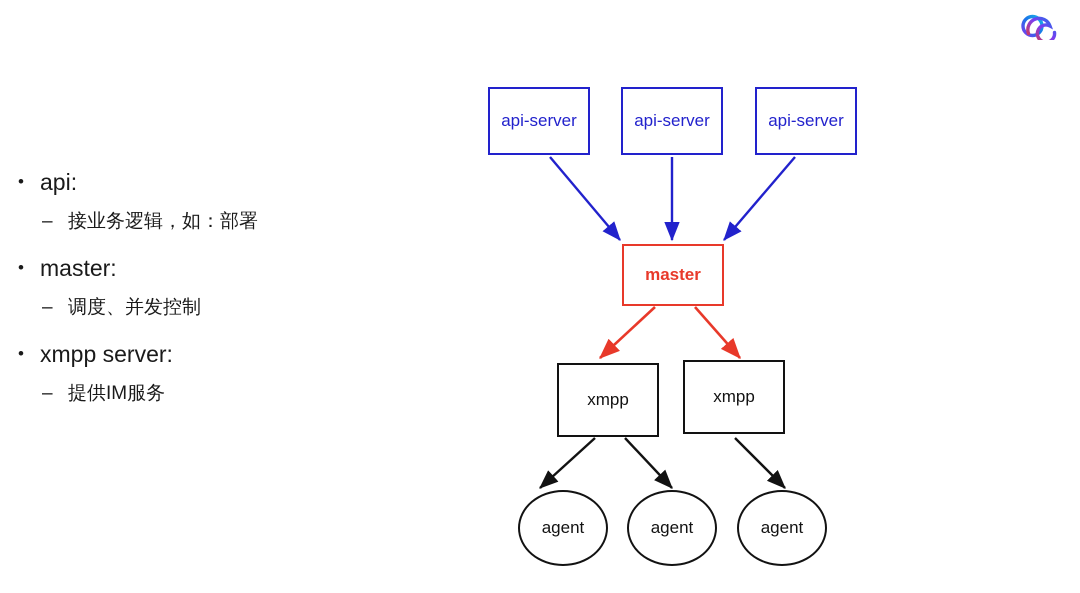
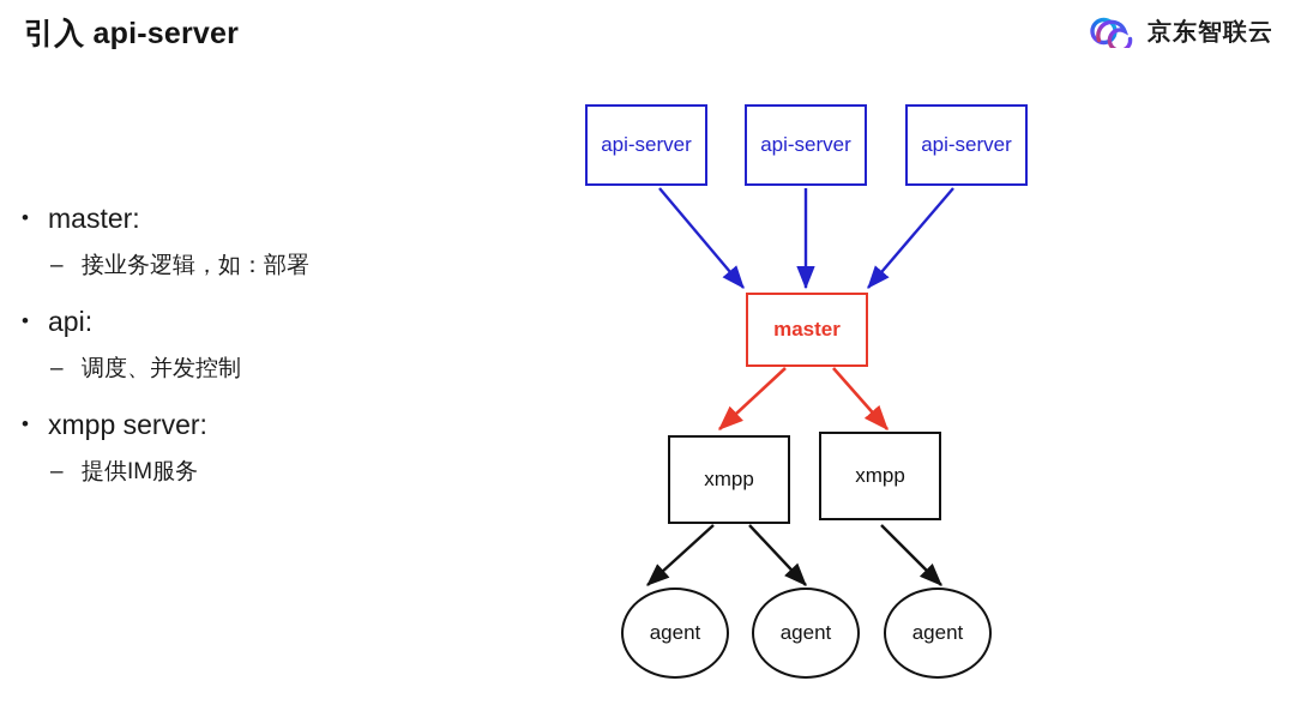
+ 引入 api-server
+ 京东智联云
  •
- api:
+ master:
  –
  接业务逻辑，如：部署
  •
- master:
+ api:
  –
  调度、并发控制
  •
  xmpp server:
  –
  提供IM服务
  api-server
  api-server
  api-server
  master
  xmpp
  xmpp
  agent
  agent
  agent
